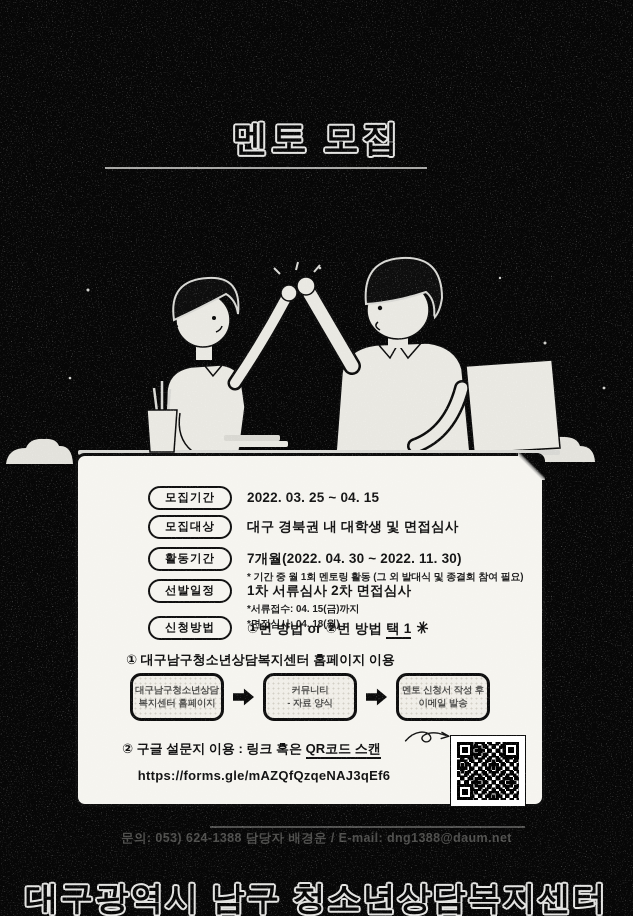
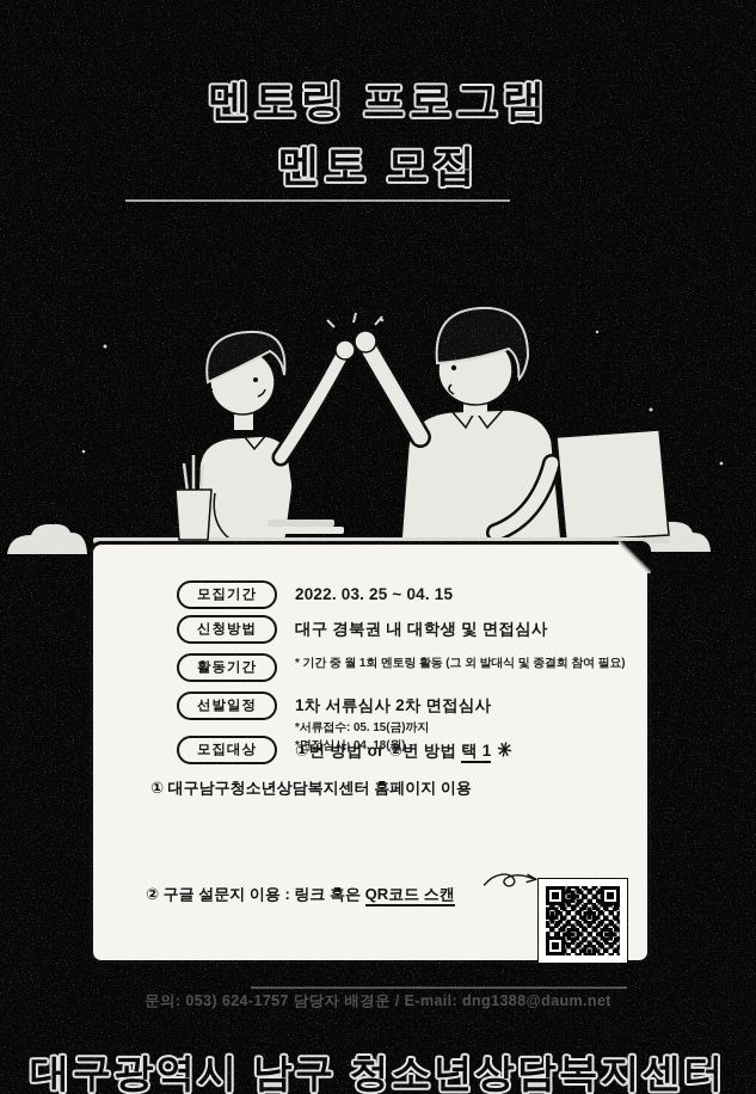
+ 멘토링 프로그램
  멘토 모집
  모집기간
  2022. 03. 25 ~ 04. 15
- 모집대상
+ 신청방법
  대구 경북권 내 대학생 및 면접심사
  활동기간
- 7개월(2022. 04. 30 ~ 2022. 11. 30)
  * 기간 중 월 1회 멘토링 활동 (그 외 발대식 및 종결회 참여 필요)
  선발일정
  1차 서류심사 2차 면접심사
- *서류접수: 04. 15(금)까지
+ *서류접수: 05. 15(금)까지
  *면접심사: 04. 18(월) ~
- 신청방법
+ 모집대상
  ①번 방법 or ②번 방법 택 1
  ① 대구남구청소년상담복지센터 홈페이지 이용
- 대구남구청소년상담
- 복지센터 홈페이지
- 커뮤니티
- - 자료 양식
- 멘토 신청서 작성 후
- 이메일 발송
  ② 구글 설문지 이용 : 링크 혹은 QR코드 스캔
- https://forms.gle/mAZQfQzqeNAJ3qEf6
- 문의: 053) 624-1388 담당자 배경운 / E-mail: dng1388@daum.net
+ 문의: 053) 624-1757 담당자 배경운 / E-mail: dng1388@daum.net
  대구광역시 남구 청소년상담복지센터
